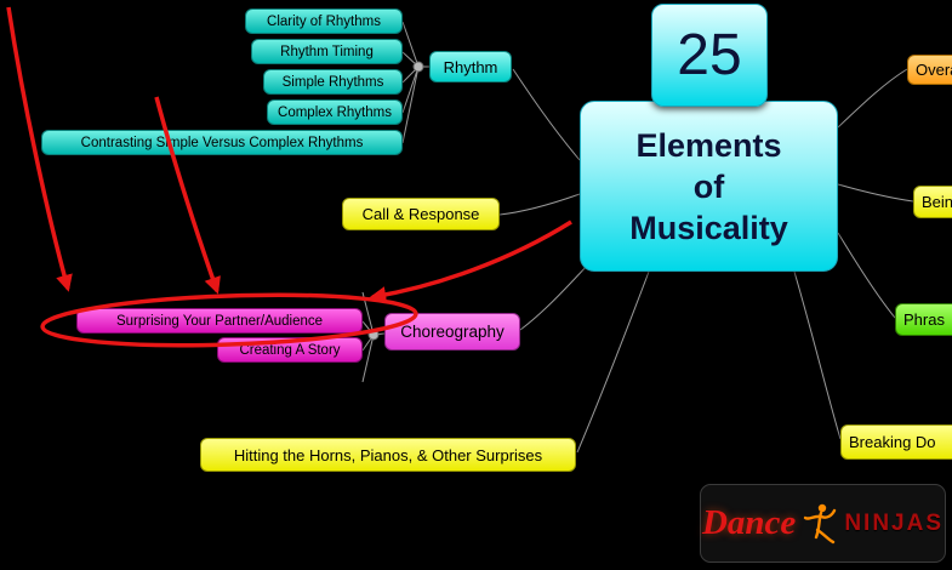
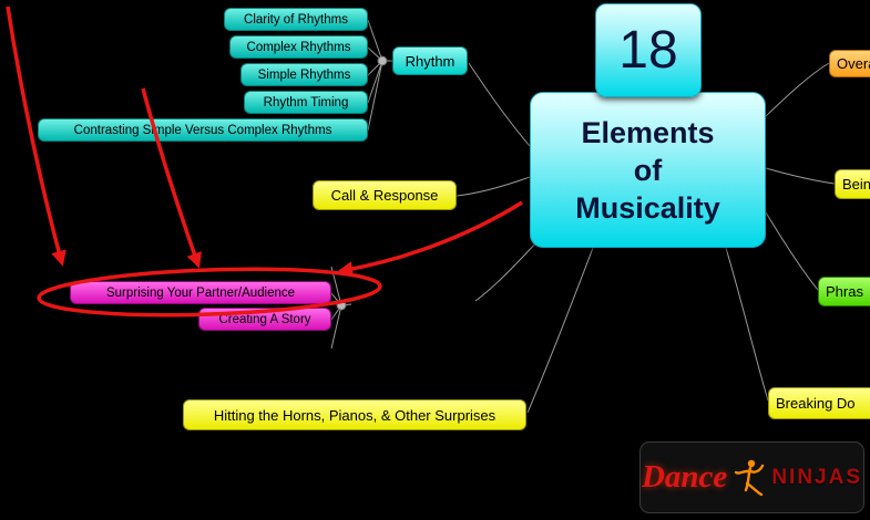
  Clarity of Rhythms
- Rhythm Timing
+ Complex Rhythms
  Simple Rhythms
- Complex Rhythms
+ Rhythm Timing
  Contrasting Simple Versus Complex Rhythms
  Rhythm
  Call & Response
  Surprising Your Partner/Audience
  Creating A Story
- Choreography
  Hitting the Horns, Pianos, & Other Surprises
  Over
  Bein
  Phras
  Breaking Do
- 25
+ 18
  Elements
  of
  Musicality
  Dance
  NINJAS
